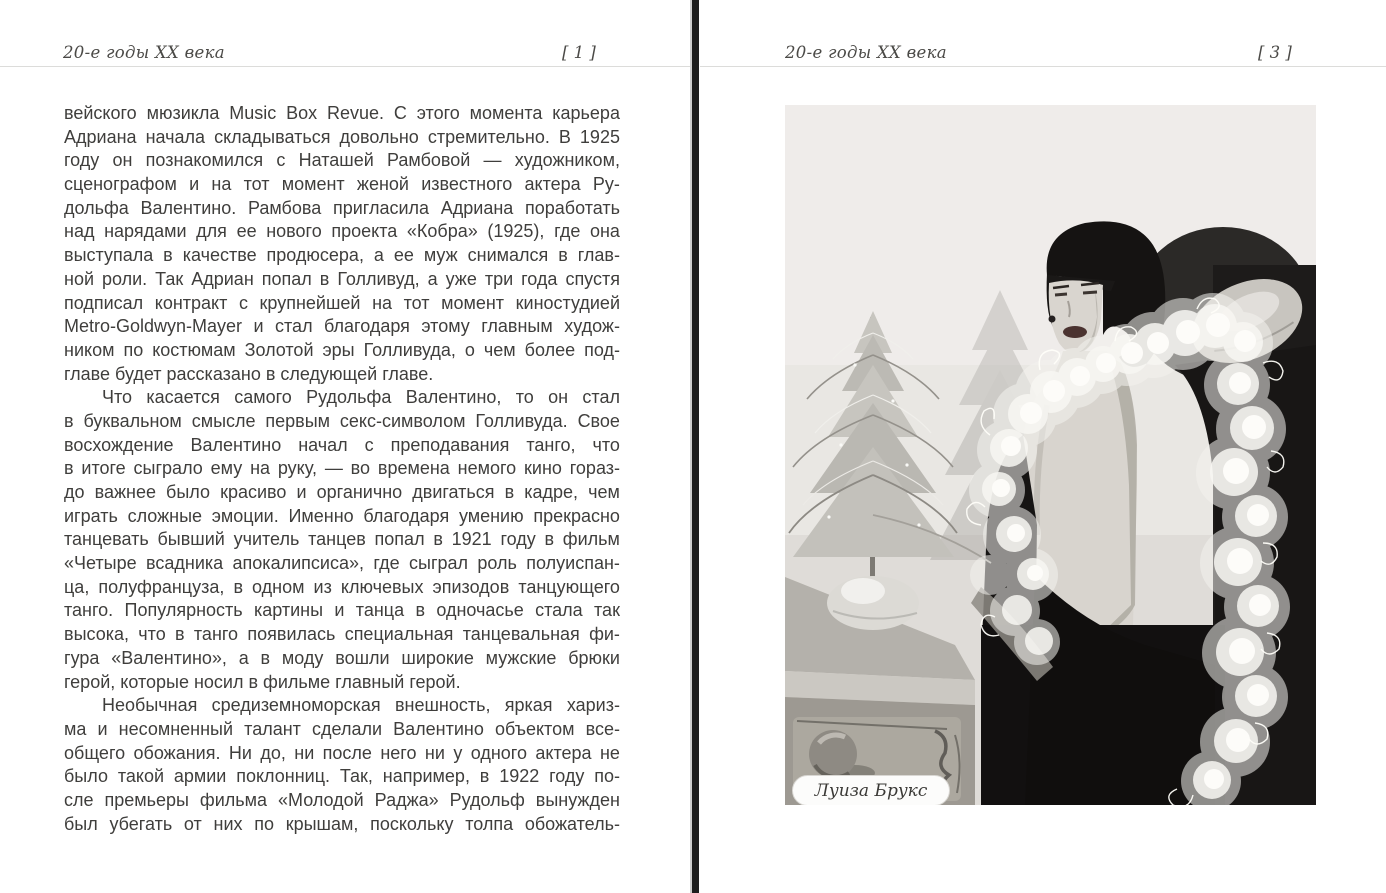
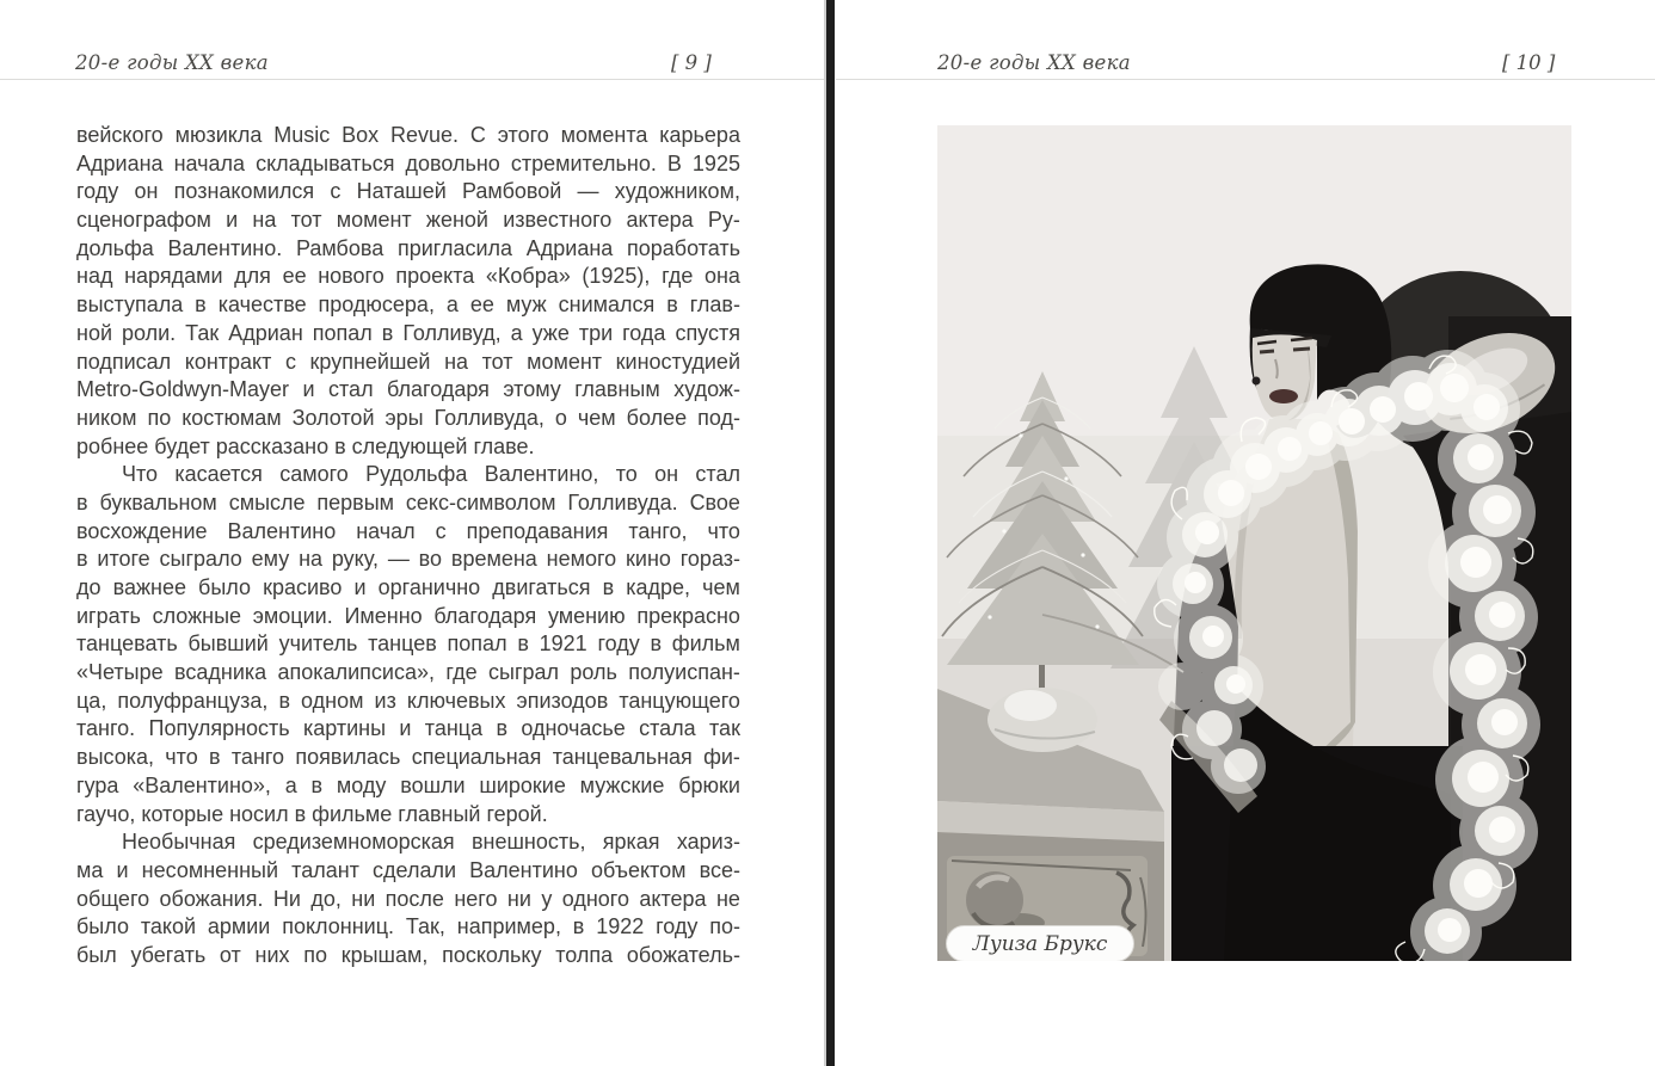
  20-е годы XX века
- [ 1 ]
+ [ 9 ]
  вейского
  мюзикла
  Music
  Box
  Revue.
  С
  этого
  момента
  карьера
  Адриана
  начала
  складываться
  довольно
  стремительно.
  В
  1925
  году
  он
  познакомился
  с
  Наташей
  Рамбовой
  —
  художником,
  сценографом
  и
  на
  тот
  момент
  женой
  известного
  актера
  Ру-
  дольфа
  Валентино.
  Рамбова
  пригласила
  Адриана
  поработать
  над
  нарядами
  для
  ее
  нового
  проекта
  «Кобра»
  (1925),
  где
  она
  выступала
  в
  качестве
  продюсера,
  а
  ее
  муж
  снимался
  в
  глав-
  ной
  роли.
  Так
  Адриан
  попал
  в
  Голливуд,
  а
  уже
  три
  года
  спустя
  подписал
  контракт
  с
  крупнейшей
  на
  тот
  момент
  киностудией
  Metro-Goldwyn-Mayer
  и
  стал
  благодаря
  этому
  главным
  худож-
  ником
  по
  костюмам
  Золотой
  эры
  Голливуда,
  о
  чем
  более
  под-
- главе будет рассказано в следующей главе.
+ робнее будет рассказано в следующей главе.
  Что
  касается
  самого
  Рудольфа
  Валентино,
  то
  он
  стал
  в
  буквальном
  смысле
  первым
  секс-символом
  Голливуда.
  Свое
  восхождение
  Валентино
  начал
  с
  преподавания
  танго,
  что
  в
  итоге
  сыграло
  ему
  на
  руку,
  —
  во
  времена
  немого
  кино
  гораз-
  до
  важнее
  было
  красиво
  и
  органично
  двигаться
  в
  кадре,
  чем
  играть
  сложные
  эмоции.
  Именно
  благодаря
  умению
  прекрасно
  танцевать
  бывший
  учитель
  танцев
  попал
  в
  1921
  году
  в
  фильм
  «Четыре
  всадника
  апокалипсиса»,
  где
  сыграл
  роль
  полуиспан-
  ца,
  полуфранцуза,
  в
  одном
  из
  ключевых
  эпизодов
  танцующего
  танго.
  Популярность
  картины
  и
  танца
  в
  одночасье
  стала
  так
  высока,
  что
  в
  танго
  появилась
  специальная
  танцевальная
  фи-
  гура
  «Валентино»,
  а
  в
  моду
  вошли
  широкие
  мужские
  брюки
- герой, которые носил в фильме главный герой.
+ гаучо, которые носил в фильме главный герой.
  Необычная
  средиземноморская
  внешность,
  яркая
  хариз-
  ма
  и
  несомненный
  талант
  сделали
  Валентино
  объектом
  все-
  общего
  обожания.
  Ни
  до,
  ни
  после
  него
  ни
  у
  одного
  актера
  не
  было
  такой
  армии
  поклонниц.
  Так,
  например,
  в
  1922
  году
  по-
- сле
- премьеры
- фильма
- «Молодой
- Раджа»
- Рудольф
- вынужден
  был
  убегать
  от
  них
  по
  крышам,
  поскольку
  толпа
  обожатель-
  20-е годы XX века
- [ 3 ]
+ [ 10 ]
  Луиза Брукс
